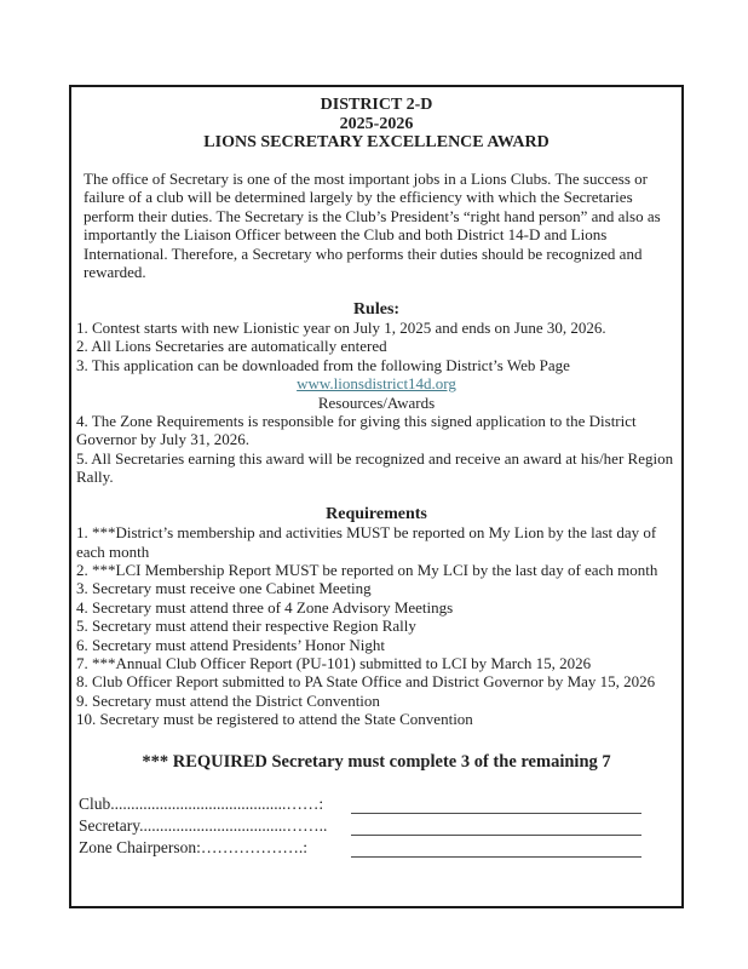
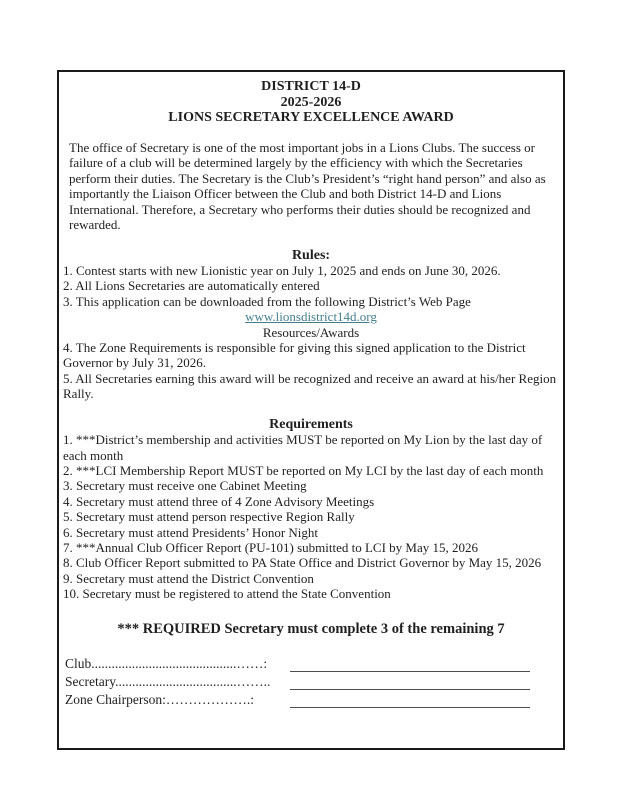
- DISTRICT 2-D
+ DISTRICT 14-D
  2025-2026
  LIONS SECRETARY EXCELLENCE AWARD
  The office of Secretary is one of the most important jobs in a Lions Clubs. The success or failure of a club will be determined largely by the efficiency with which the Secretaries perform their duties. The Secretary is the Club’s President’s “right hand person” and also as importantly the Liaison Officer between the Club and both District 14-D and Lions International. Therefore, a Secretary who performs their duties should be recognized and rewarded.
  Rules:
  1. Contest starts with new Lionistic year on July 1, 2025 and ends on June 30, 2026.
  2. All Lions Secretaries are automatically entered
  3. This application can be downloaded from the following District’s Web Page
  www.lionsdistrict14d.org
  Resources/Awards
  4. The Zone Requirements is responsible for giving this signed application to the District Governor by July 31, 2026.
  5. All Secretaries earning this award will be recognized and receive an award at his/her Region Rally.
  Requirements
  1. ***District’s membership and activities MUST be reported on My Lion by the last day of each month
  2. ***LCI Membership Report MUST be reported on My LCI by the last day of each month
  3. Secretary must receive one Cabinet Meeting
  4. Secretary must attend three of 4 Zone Advisory Meetings
- 5. Secretary must attend their respective Region Rally
+ 5. Secretary must attend person respective Region Rally
  6. Secretary must attend Presidents’ Honor Night
- 7. ***Annual Club Officer Report (PU-101) submitted to LCI by March 15, 2026
+ 7. ***Annual Club Officer Report (PU-101) submitted to LCI by May 15, 2026
  8. Club Officer Report submitted to PA State Office and District Governor by May 15, 2026
  9. Secretary must attend the District Convention
  10. Secretary must be registered to attend the State Convention
  *** REQUIRED Secretary must complete 3 of the remaining 7
  Club...........................................……:
  Secretary....................................……..
  Zone Chairperson:……………….:
